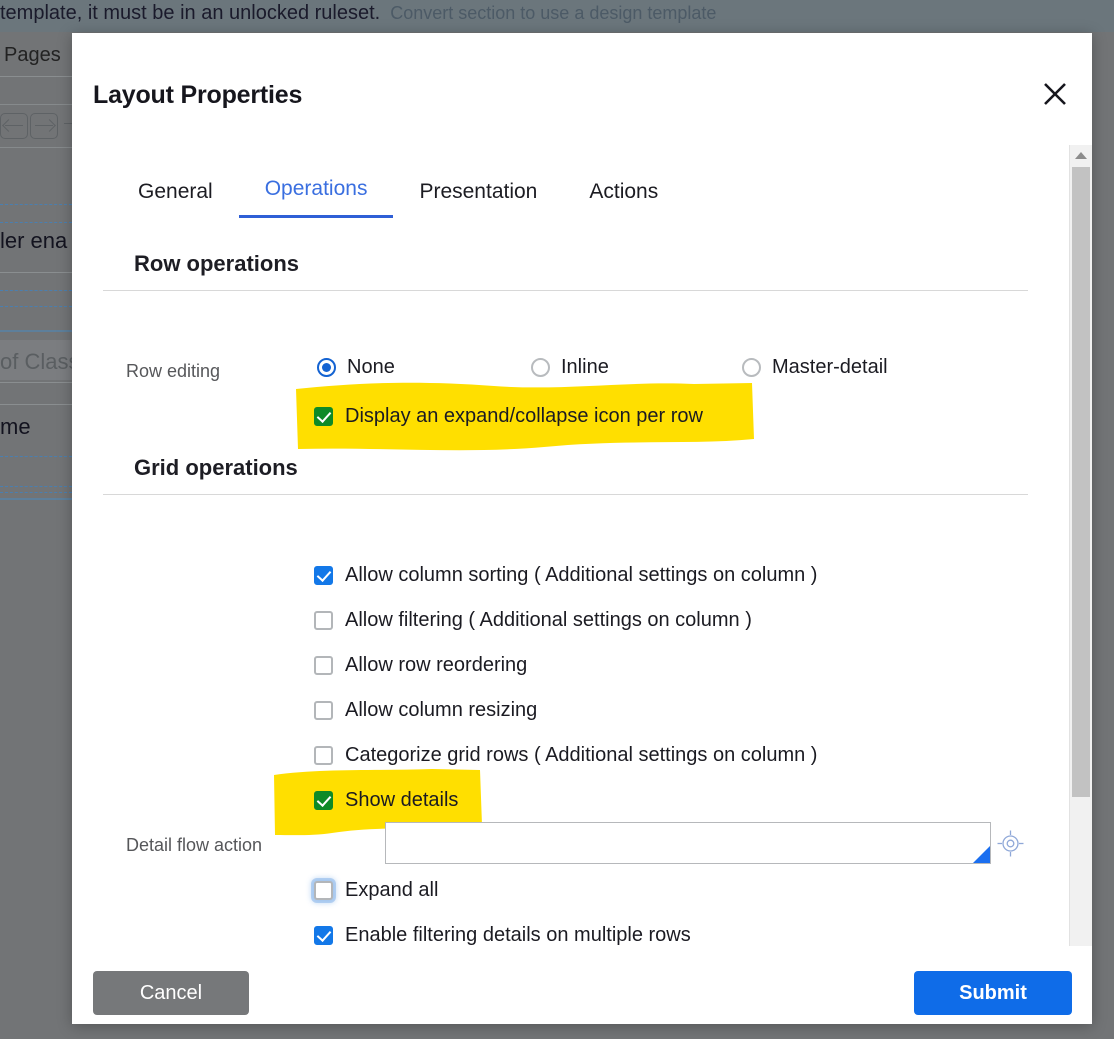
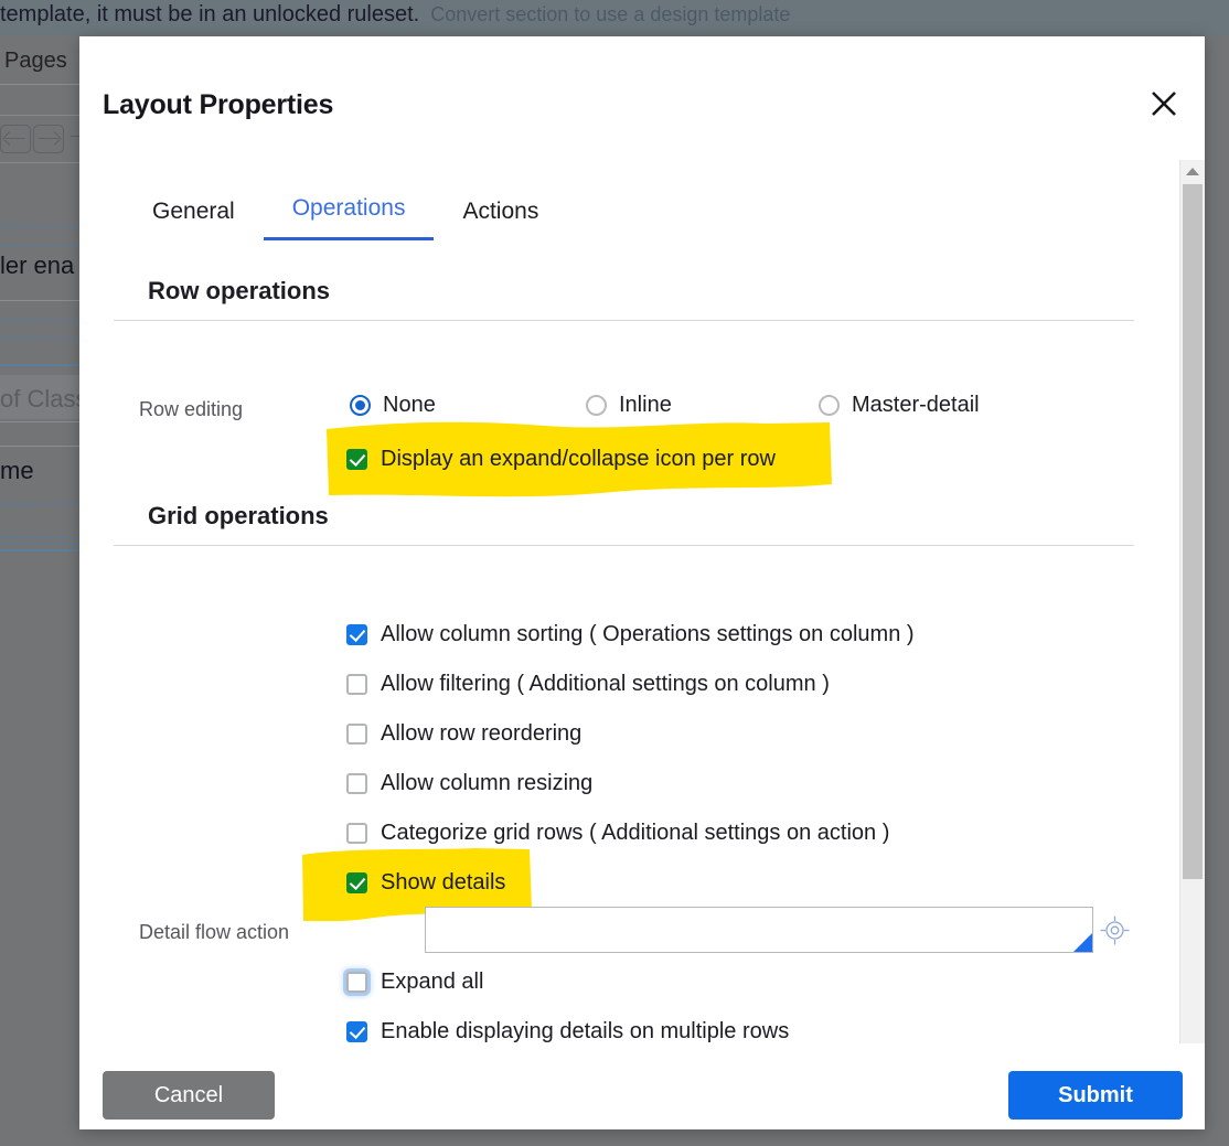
  template, it must be in an unlocked ruleset. Convert section to use a design template
  Pages
  ler ena
  of Clas
  me
  Layout Properties
  General
  Operations
- Presentation
  Actions
  Row operations
  Row editing
  None
  Inline
  Master-detail
  Display an expand/collapse icon per row
  Grid operations
- Allow column sorting ( Additional settings on column )
+ Allow column sorting ( Operations settings on column )
  Allow filtering ( Additional settings on column )
  Allow row reordering
  Allow column resizing
- Categorize grid rows ( Additional settings on column )
+ Categorize grid rows ( Additional settings on action )
  Show details
  Detail flow action
  Expand all
- Enable filtering details on multiple rows
+ Enable displaying details on multiple rows
  Cancel
  Submit
